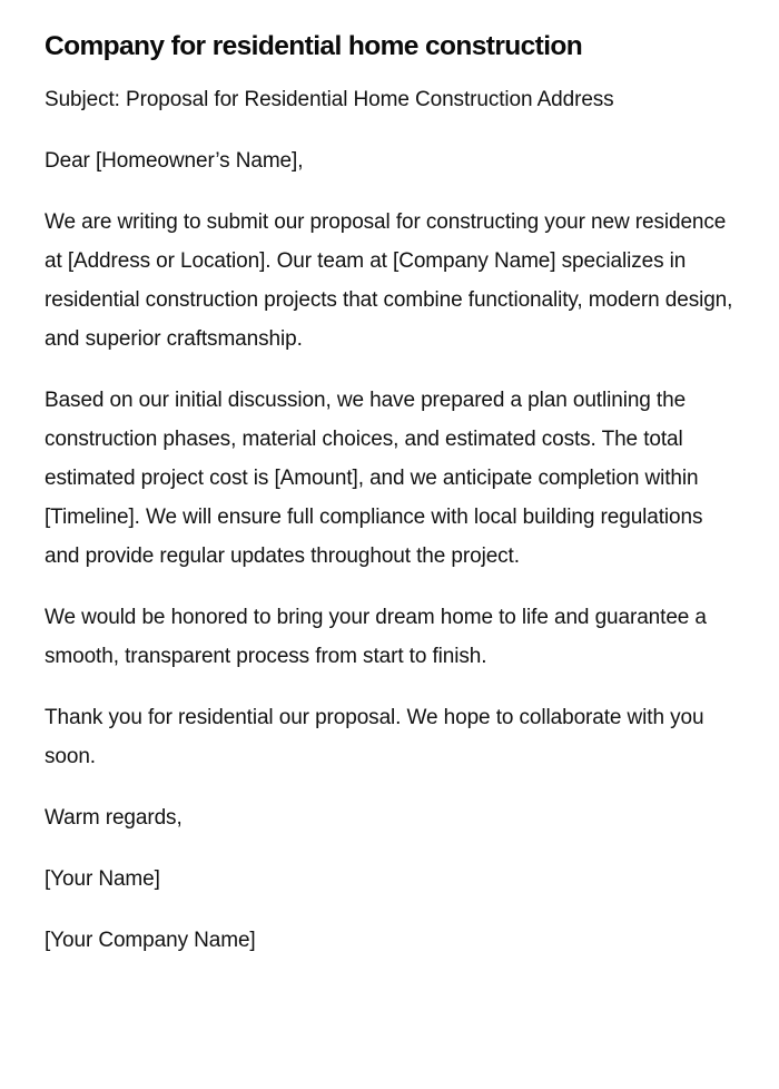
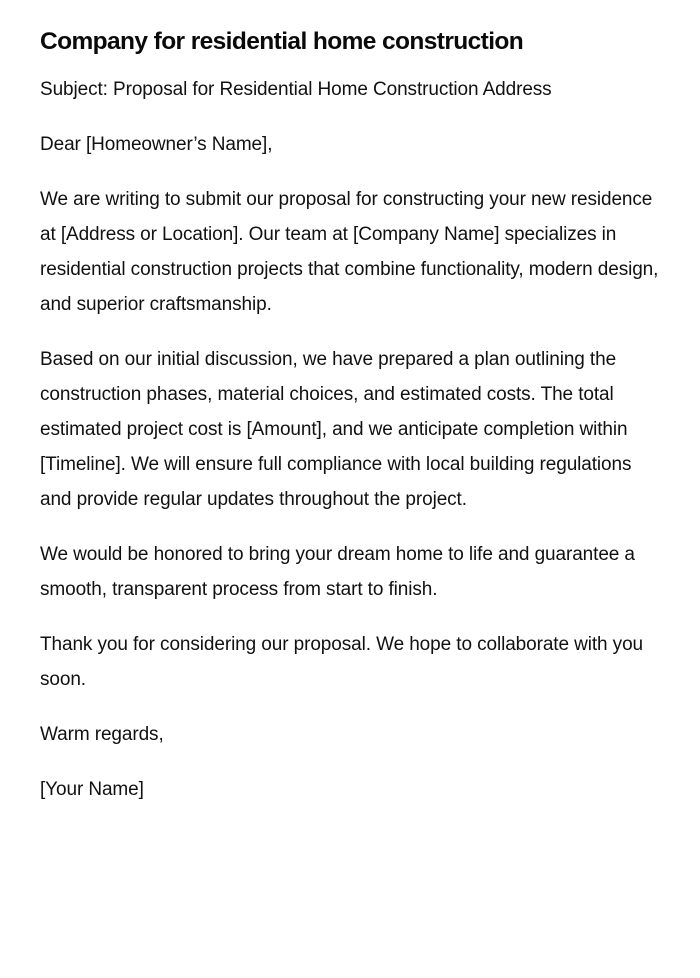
  Company for residential home construction
  Subject: Proposal for Residential Home Construction Address
  Dear [Homeowner’s Name],
  We are writing to submit our proposal for constructing your new residence at [Address or Location]. Our team at [Company Name] specializes in residential construction projects that combine functionality, modern design, and superior craftsmanship.
  Based on our initial discussion, we have prepared a plan outlining the construction phases, material choices, and estimated costs. The total estimated project cost is [Amount], and we anticipate completion within [Timeline]. We will ensure full compliance with local building regulations and provide regular updates throughout the project.
  We would be honored to bring your dream home to life and guarantee a smooth, transparent process from start to finish.
- Thank you for residential our proposal. We hope to collaborate with you soon.
+ Thank you for considering our proposal. We hope to collaborate with you soon.
  Warm regards,
  [Your Name]
- [Your Company Name]
